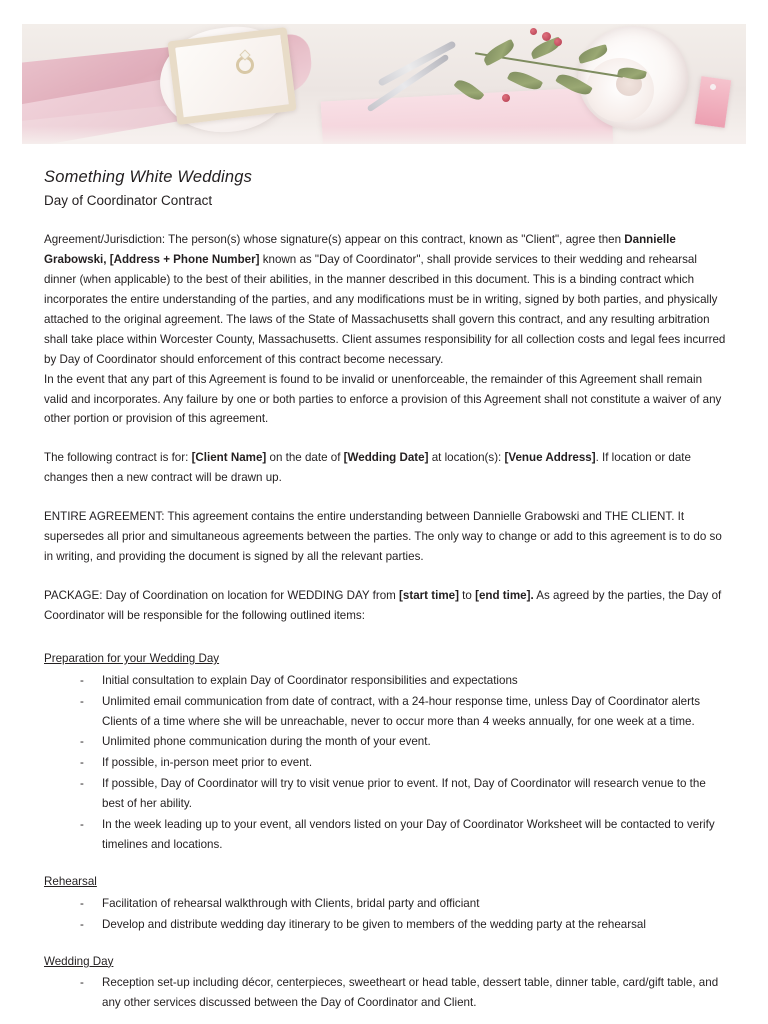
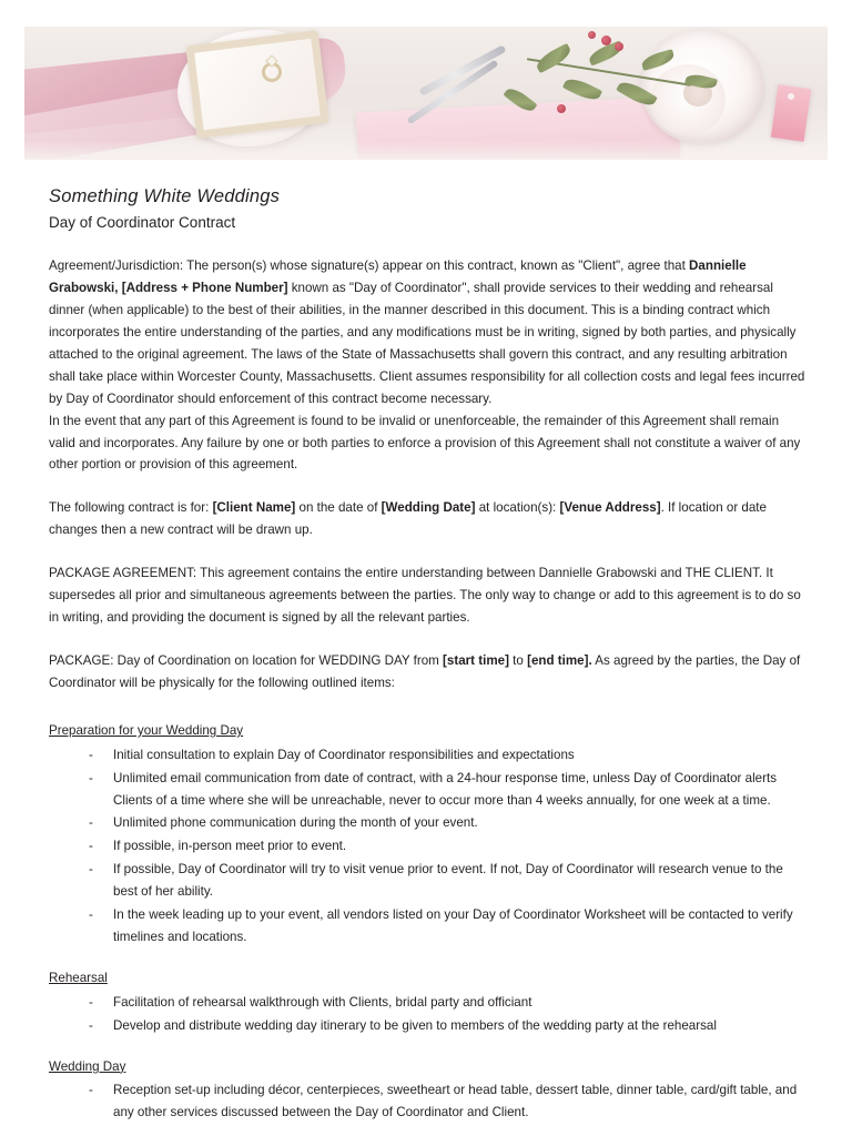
  Something White Weddings
  Day of Coordinator Contract
- Agreement/Jurisdiction: The person(s) whose signature(s) appear on this contract, known as "Client", agree then Dannielle Grabowski, [Address + Phone Number] known as "Day of Coordinator", shall provide services to their wedding and rehearsal dinner (when applicable) to the best of their abilities, in the manner described in this document. This is a binding contract which incorporates the entire understanding of the parties, and any modifications must be in writing, signed by both parties, and physically attached to the original agreement. The laws of the State of Massachusetts shall govern this contract, and any resulting arbitration shall take place within Worcester County, Massachusetts. Client assumes responsibility for all collection costs and legal fees incurred by Day of Coordinator should enforcement of this contract become necessary.
+ Agreement/Jurisdiction: The person(s) whose signature(s) appear on this contract, known as "Client", agree that Dannielle Grabowski, [Address + Phone Number] known as "Day of Coordinator", shall provide services to their wedding and rehearsal dinner (when applicable) to the best of their abilities, in the manner described in this document. This is a binding contract which incorporates the entire understanding of the parties, and any modifications must be in writing, signed by both parties, and physically attached to the original agreement. The laws of the State of Massachusetts shall govern this contract, and any resulting arbitration shall take place within Worcester County, Massachusetts. Client assumes responsibility for all collection costs and legal fees incurred by Day of Coordinator should enforcement of this contract become necessary.
  In the event that any part of this Agreement is found to be invalid or unenforceable, the remainder of this Agreement shall remain valid and incorporates. Any failure by one or both parties to enforce a provision of this Agreement shall not constitute a waiver of any other portion or provision of this agreement.
  The following contract is for: [Client Name] on the date of [Wedding Date] at location(s): [Venue Address]. If location or date changes then a new contract will be drawn up.
- ENTIRE AGREEMENT: This agreement contains the entire understanding between Dannielle Grabowski and THE CLIENT. It supersedes all prior and simultaneous agreements between the parties. The only way to change or add to this agreement is to do so in writing, and providing the document is signed by all the relevant parties.
+ PACKAGE AGREEMENT: This agreement contains the entire understanding between Dannielle Grabowski and THE CLIENT. It supersedes all prior and simultaneous agreements between the parties. The only way to change or add to this agreement is to do so in writing, and providing the document is signed by all the relevant parties.
- PACKAGE: Day of Coordination on location for WEDDING DAY from [start time] to [end time]. As agreed by the parties, the Day of Coordinator will be responsible for the following outlined items:
+ PACKAGE: Day of Coordination on location for WEDDING DAY from [start time] to [end time]. As agreed by the parties, the Day of Coordinator will be physically for the following outlined items:
  Preparation for your Wedding Day
  Initial consultation to explain Day of Coordinator responsibilities and expectations
  Unlimited email communication from date of contract, with a 24-hour response time, unless Day of Coordinator alerts Clients of a time where she will be unreachable, never to occur more than 4 weeks annually, for one week at a time.
  Unlimited phone communication during the month of your event.
  If possible, in-person meet prior to event.
  If possible, Day of Coordinator will try to visit venue prior to event. If not, Day of Coordinator will research venue to the best of her ability.
  In the week leading up to your event, all vendors listed on your Day of Coordinator Worksheet will be contacted to verify timelines and locations.
  Rehearsal
  Facilitation of rehearsal walkthrough with Clients, bridal party and officiant
  Develop and distribute wedding day itinerary to be given to members of the wedding party at the rehearsal
  Wedding Day
  Reception set-up including décor, centerpieces, sweetheart or head table, dessert table, dinner table, card/gift table, and any other services discussed between the Day of Coordinator and Client.
